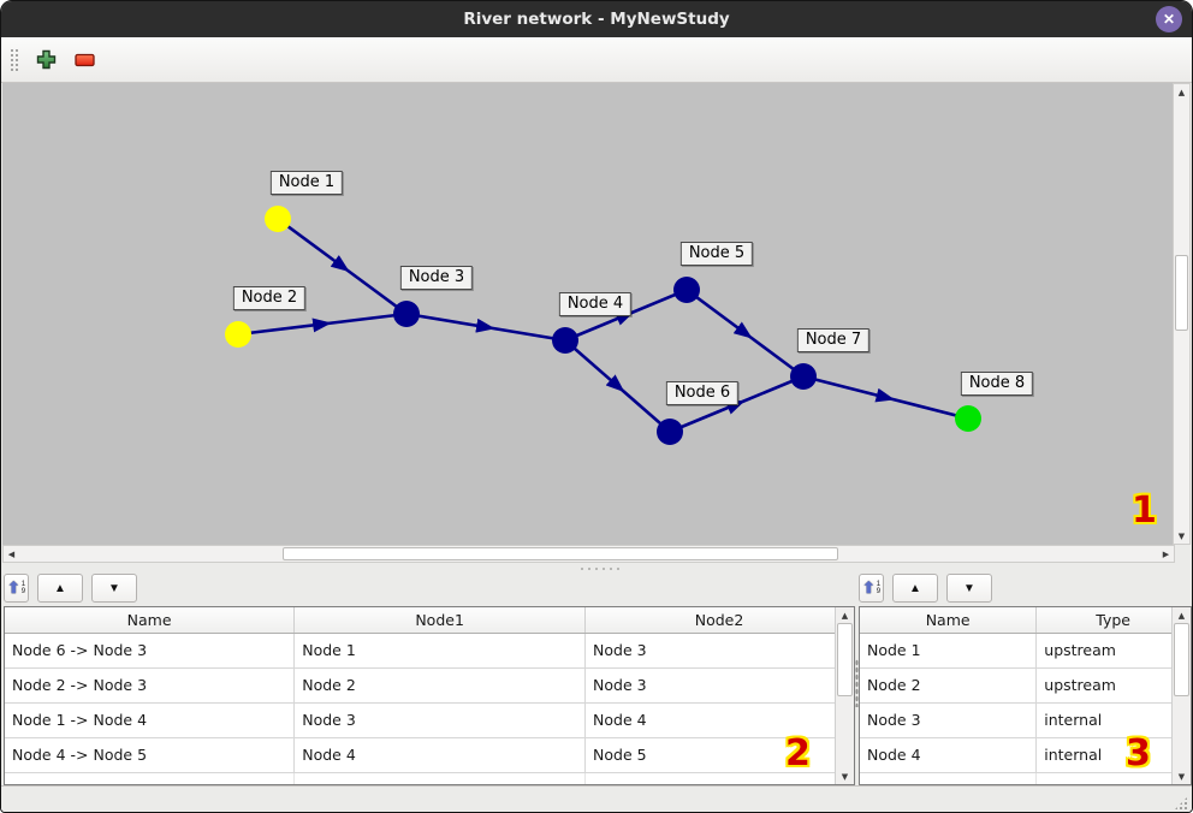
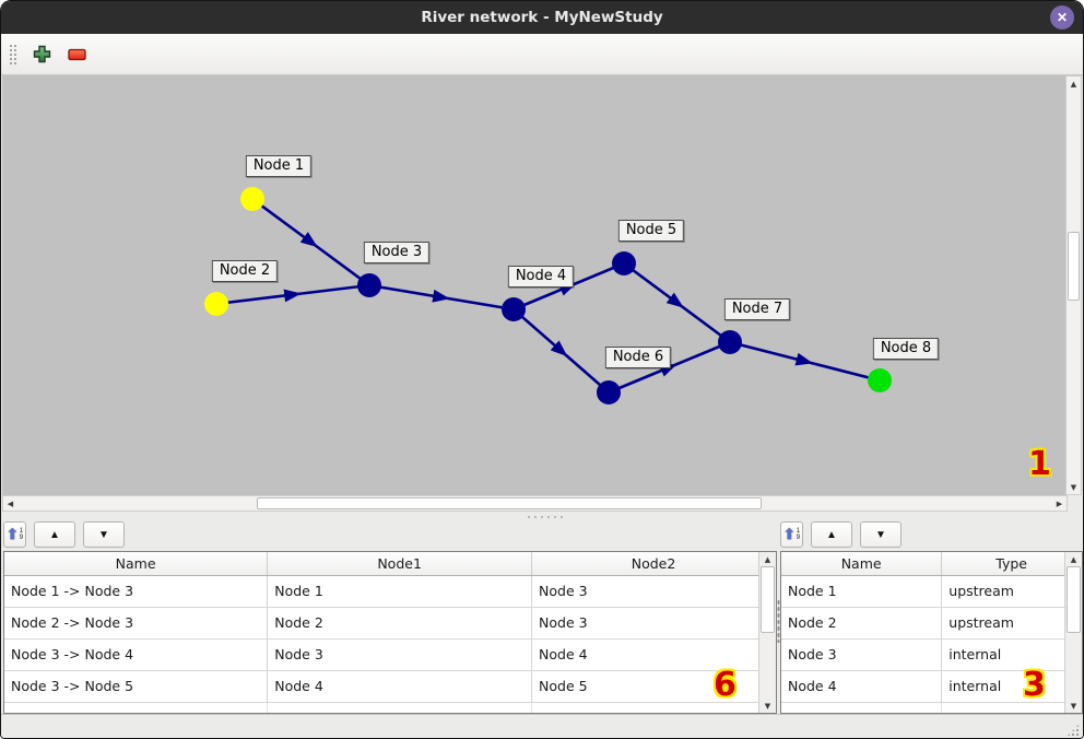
  River network - MyNewStudy
  ✕
  Node 1
  Node 2
  Node 3
  Node 4
  Node 5
  Node 6
  Node 7
  Node 8
  1
  ▲
  ▼
  ◀
  ▶
  ⬆
  ▲
  ▼
  Name	Node1	Node2
- Node 6 -> Node 3	Node 1	Node 3
+ Node 1 -> Node 3	Node 1	Node 3
  Node 2 -> Node 3	Node 2	Node 3
- Node 1 -> Node 4	Node 3	Node 4
+ Node 3 -> Node 4	Node 3	Node 4
- Node 4 -> Node 5	Node 4	Node 5
+ Node 3 -> Node 5	Node 4	Node 5
  ▲
  ▼
- 2
+ 6
  ⬆
  ▲
  ▼
  Name	Type
  Node 1	upstream
  Node 2	upstream
  Node 3	internal
  Node 4	internal
  ▲
  ▼
  3
